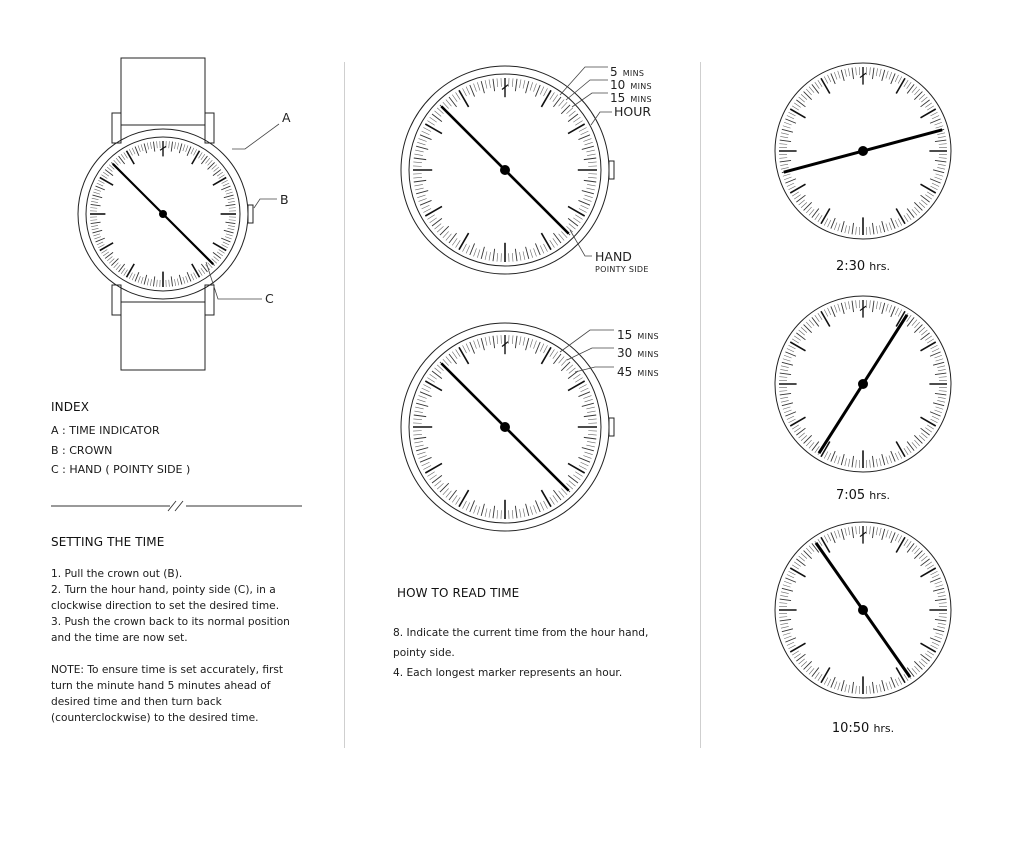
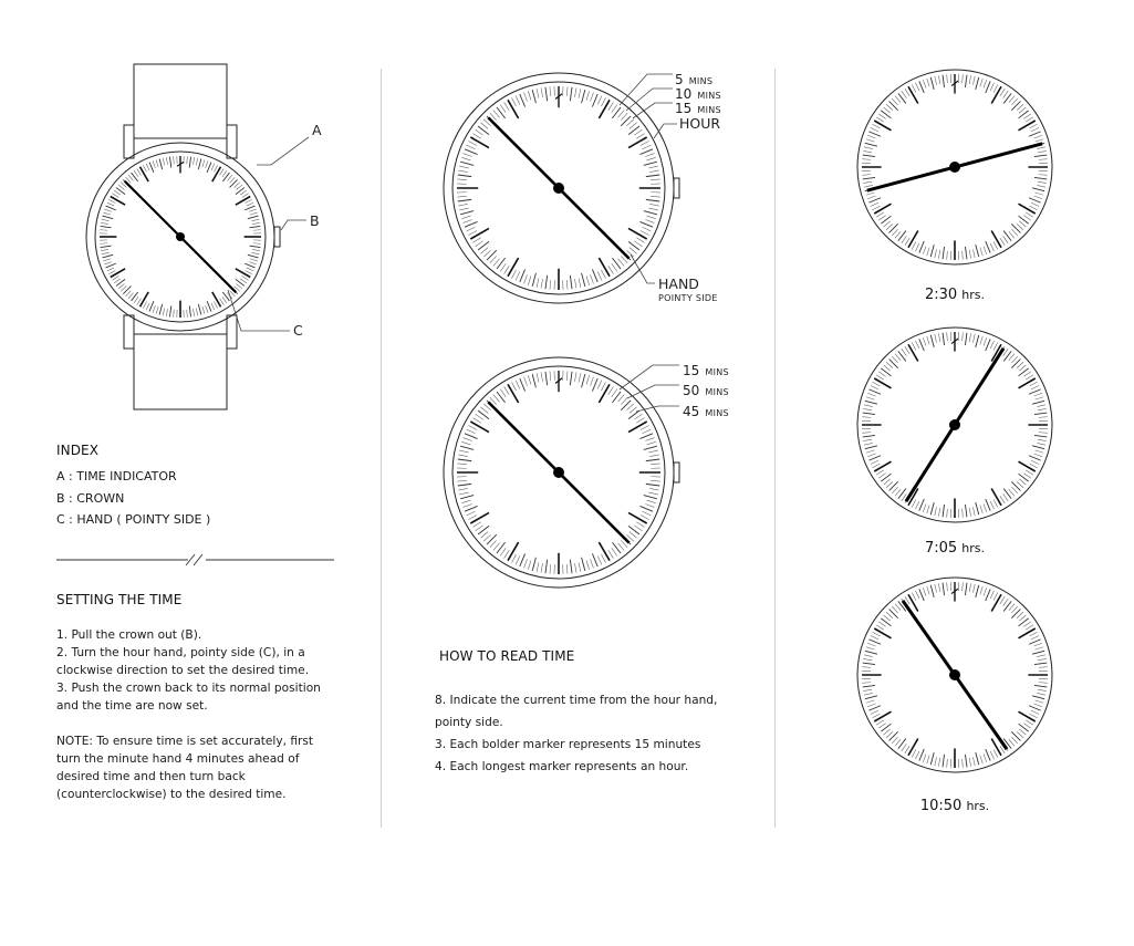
  A
  B
  C
  INDEX
  A : TIME INDICATOR
  B : CROWN
  C : HAND ( POINTY SIDE )
  SETTING THE TIME
  1. Pull the crown out (B).
  2. Turn the hour hand, pointy side (C), in a clockwise direction to set the desired time.
  3. Push the crown back to its normal position and the time are now set.
- NOTE: To ensure time is set accurately, first turn the minute hand 5 minutes ahead of desired time and then turn back (counterclockwise) to the desired time.
+ NOTE: To ensure time is set accurately, first turn the minute hand 4 minutes ahead of desired time and then turn back (counterclockwise) to the desired time.
  5 MINS
  10 MINS
  15 MINS
  HOUR
  HAND
  POINTY SIDE
  15 MINS
- 30 MINS
+ 50 MINS
  45 MINS
  HOW TO READ TIME
  8. Indicate the current time from the hour hand,
  pointy side.
+ 3. Each bolder marker represents 15 minutes
  4. Each longest marker represents an hour.
  2:30 hrs.
  7:05 hrs.
  10:50 hrs.
